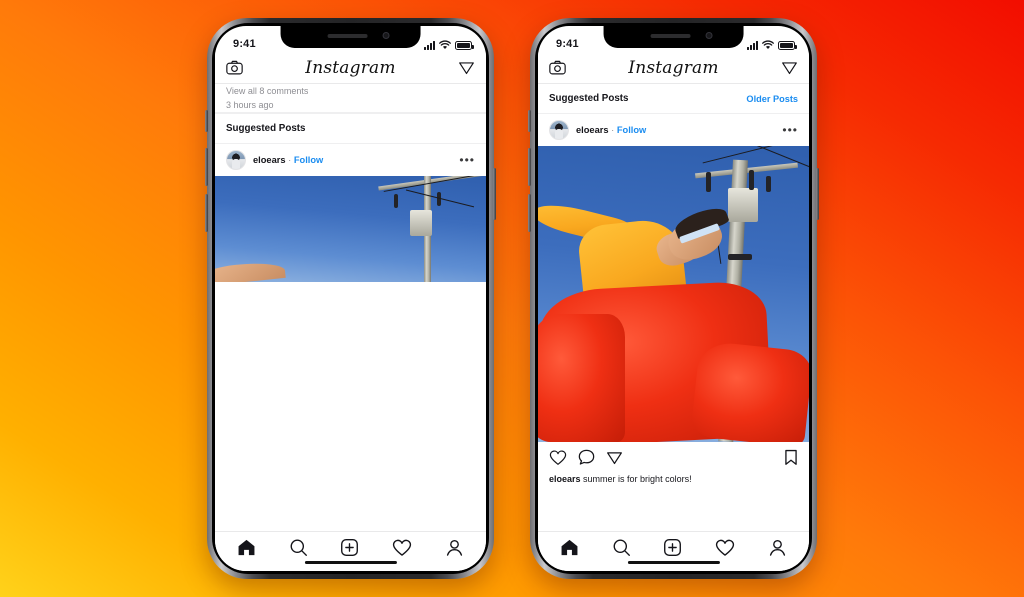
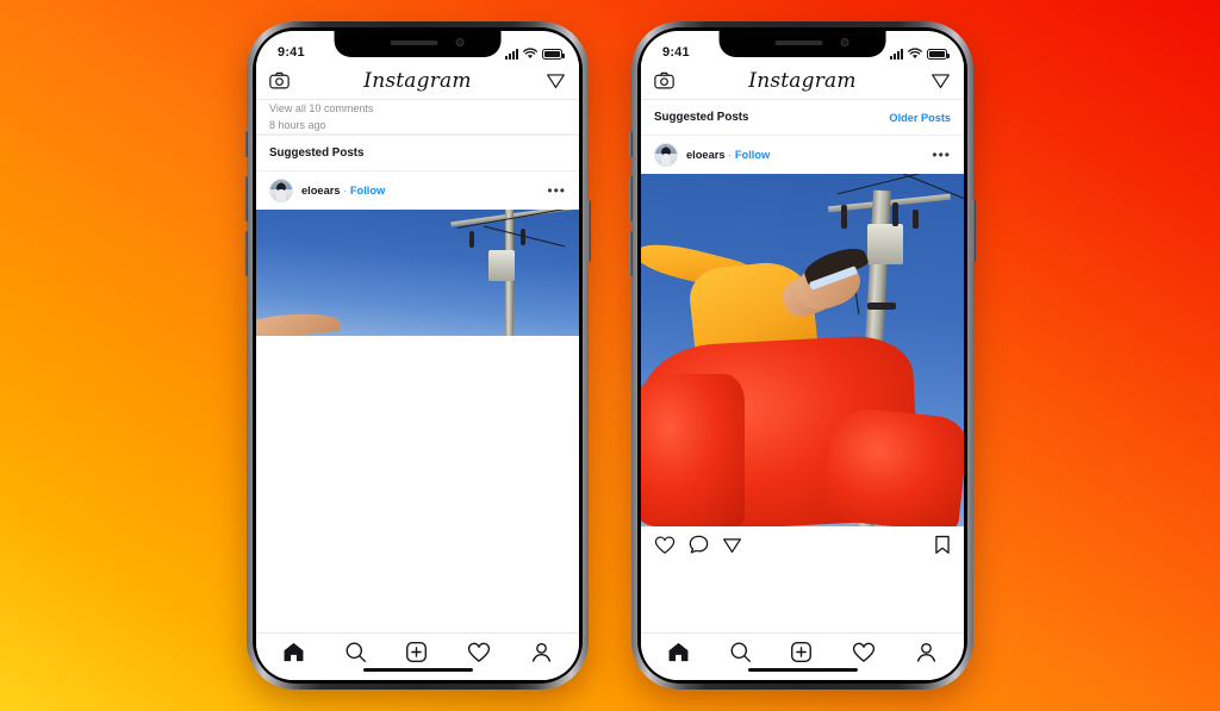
  9:41
  Instagram
- View all 8 comments
+ View all 10 comments
- 3 hours ago
+ 8 hours ago
  Suggested Posts
  eloears · Follow
  •••
  9:41
  Instagram
  Suggested Posts
  Older Posts
  eloears · Follow
  •••
- eloears summer is for bright colors!
